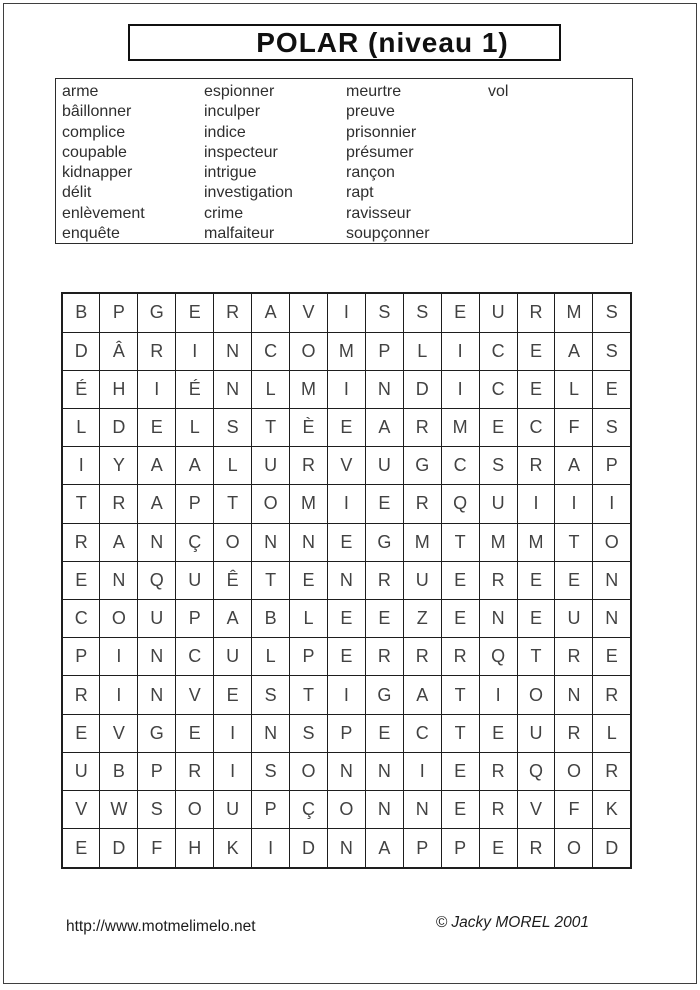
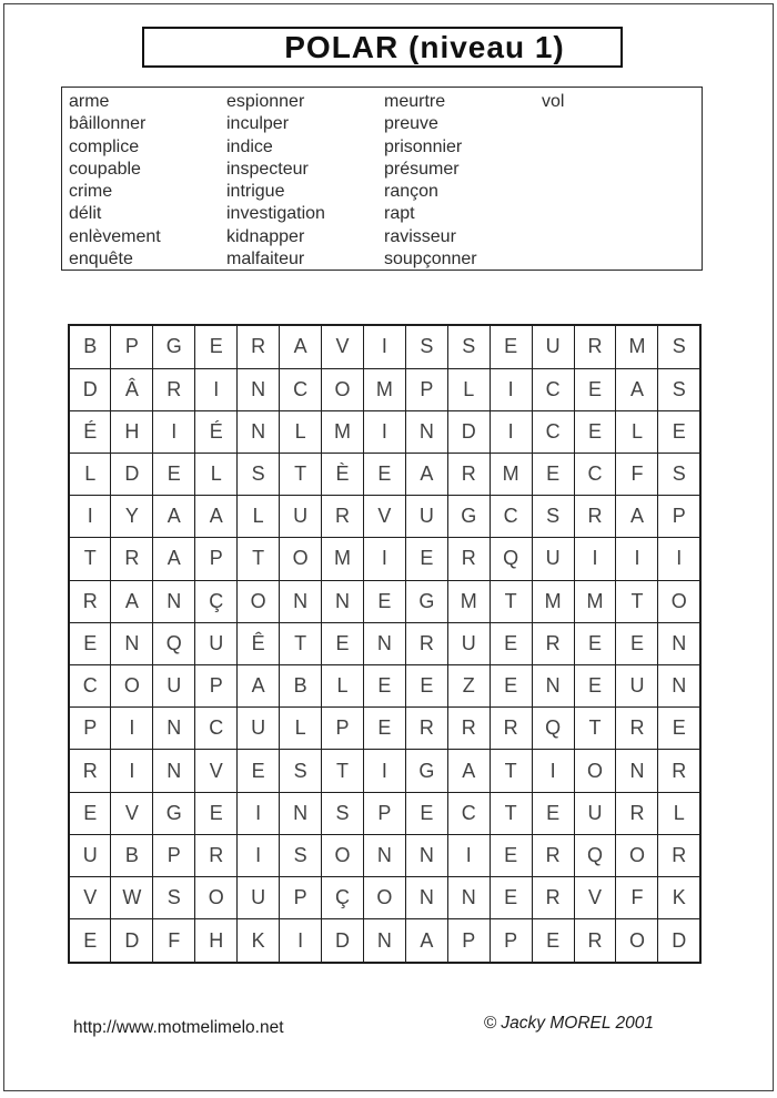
  POLAR (niveau 1)
  arme
  bâillonner
  complice
  coupable
- kidnapper
+ crime
  délit
  enlèvement
  enquête
  espionner
  inculper
  indice
  inspecteur
  intrigue
  investigation
- crime
+ kidnapper
  malfaiteur
  meurtre
  preuve
  prisonnier
  présumer
  rançon
  rapt
  ravisseur
  soupçonner
  vol
  B	P	G	E	R	A	V	I	S	S	E	U	R	M	S
  D	Â	R	I	N	C	O	M	P	L	I	C	E	A	S
  É	H	I	É	N	L	M	I	N	D	I	C	E	L	E
  L	D	E	L	S	T	È	E	A	R	M	E	C	F	S
  I	Y	A	A	L	U	R	V	U	G	C	S	R	A	P
  T	R	A	P	T	O	M	I	E	R	Q	U	I	I	I
  R	A	N	Ç	O	N	N	E	G	M	T	M	M	T	O
  E	N	Q	U	Ê	T	E	N	R	U	E	R	E	E	N
  C	O	U	P	A	B	L	E	E	Z	E	N	E	U	N
  P	I	N	C	U	L	P	E	R	R	R	Q	T	R	E
  R	I	N	V	E	S	T	I	G	A	T	I	O	N	R
  E	V	G	E	I	N	S	P	E	C	T	E	U	R	L
  U	B	P	R	I	S	O	N	N	I	E	R	Q	O	R
  V	W	S	O	U	P	Ç	O	N	N	E	R	V	F	K
  E	D	F	H	K	I	D	N	A	P	P	E	R	O	D
  http://www.motmelimelo.net
  © Jacky MOREL 2001
